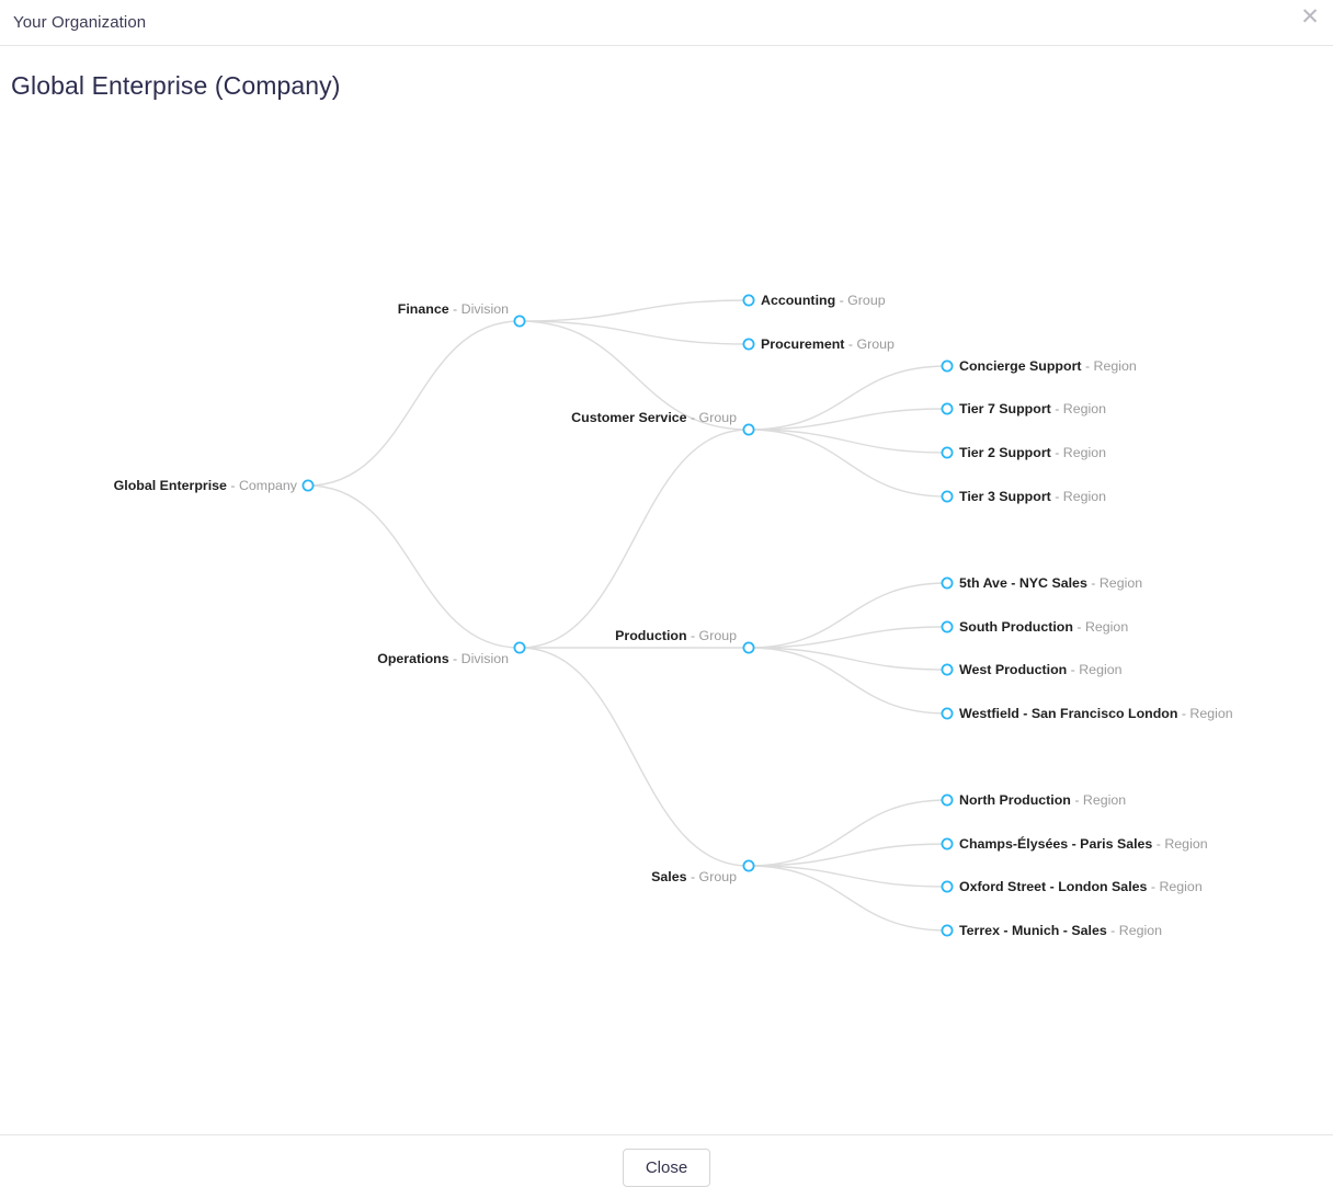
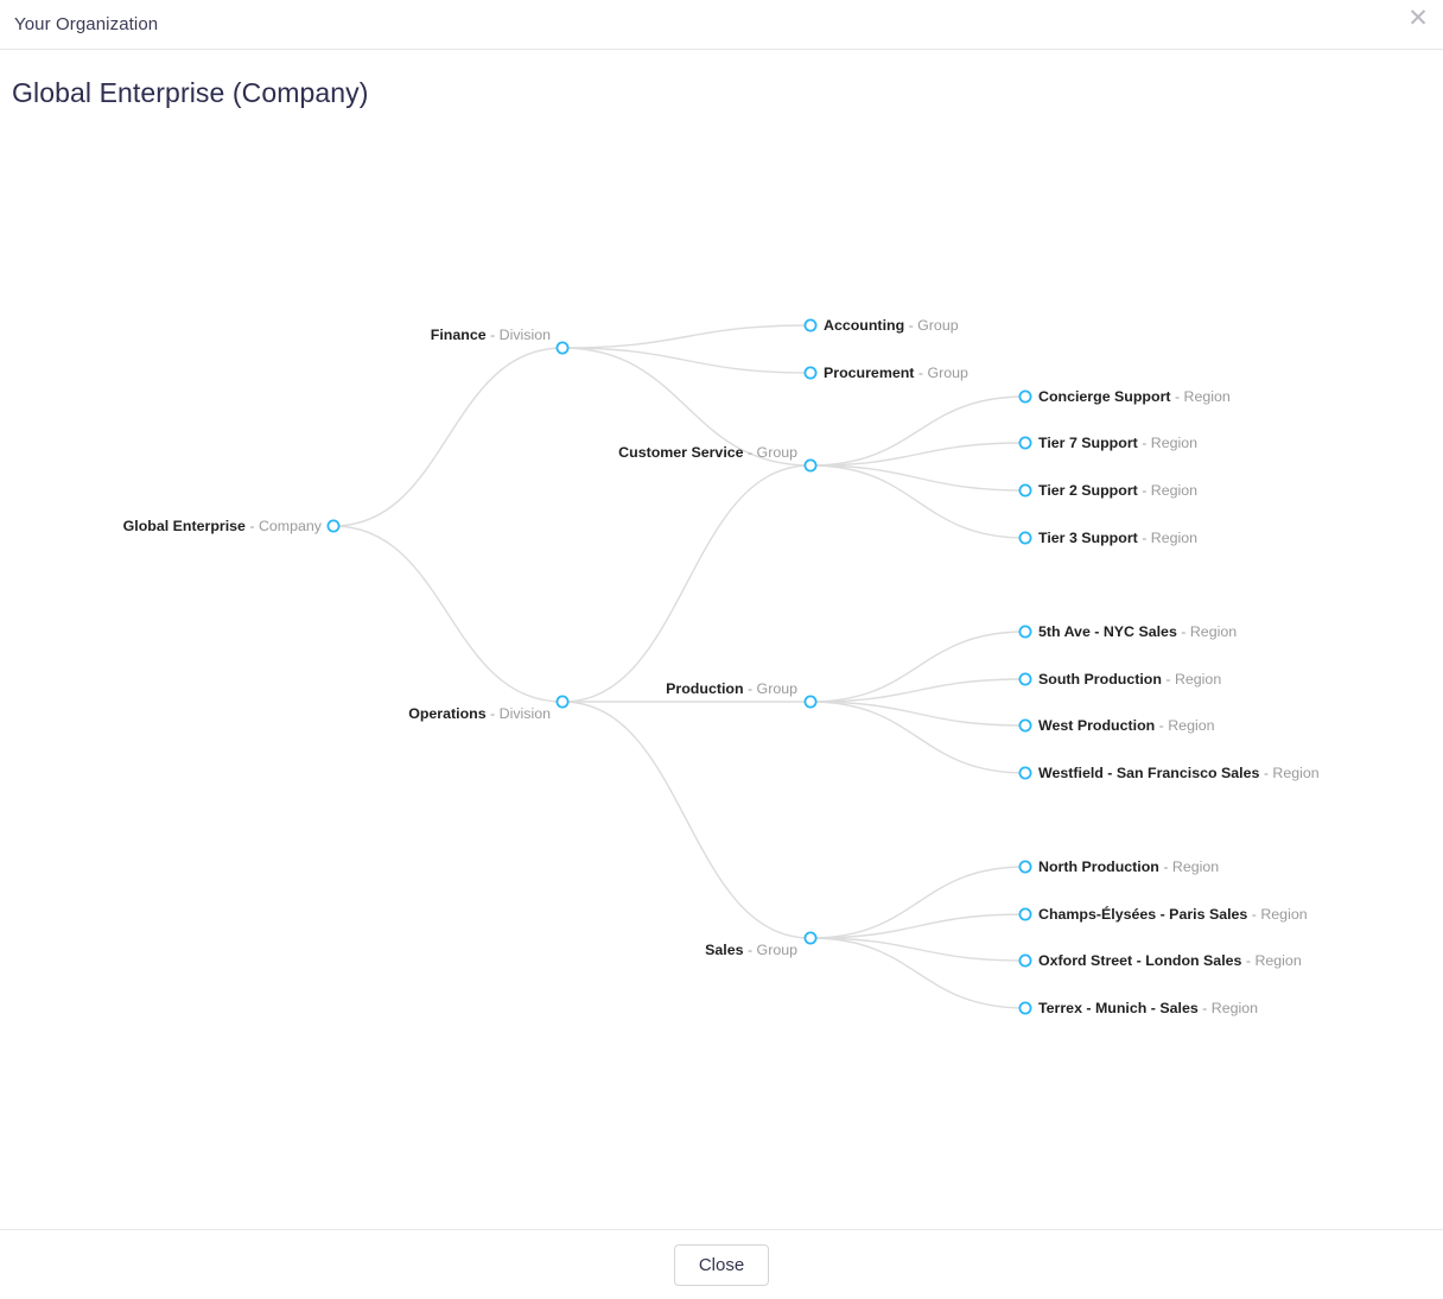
  Your Organization
  ✕
  Global Enterprise (Company)
  Global Enterprise - Company
  Finance - Division
  Operations - Division
  Accounting - Group
  Procurement - Group
  Customer Service - Group
  Production - Group
  Sales - Group
  Concierge Support - Region
  Tier 7 Support - Region
  Tier 2 Support - Region
  Tier 3 Support - Region
  5th Ave - NYC Sales - Region
  South Production - Region
  West Production - Region
- Westfield - San Francisco London - Region
+ Westfield - San Francisco Sales - Region
  North Production - Region
  Champs-Élysées - Paris Sales - Region
  Oxford Street - London Sales - Region
  Terrex - Munich - Sales - Region
  Close
